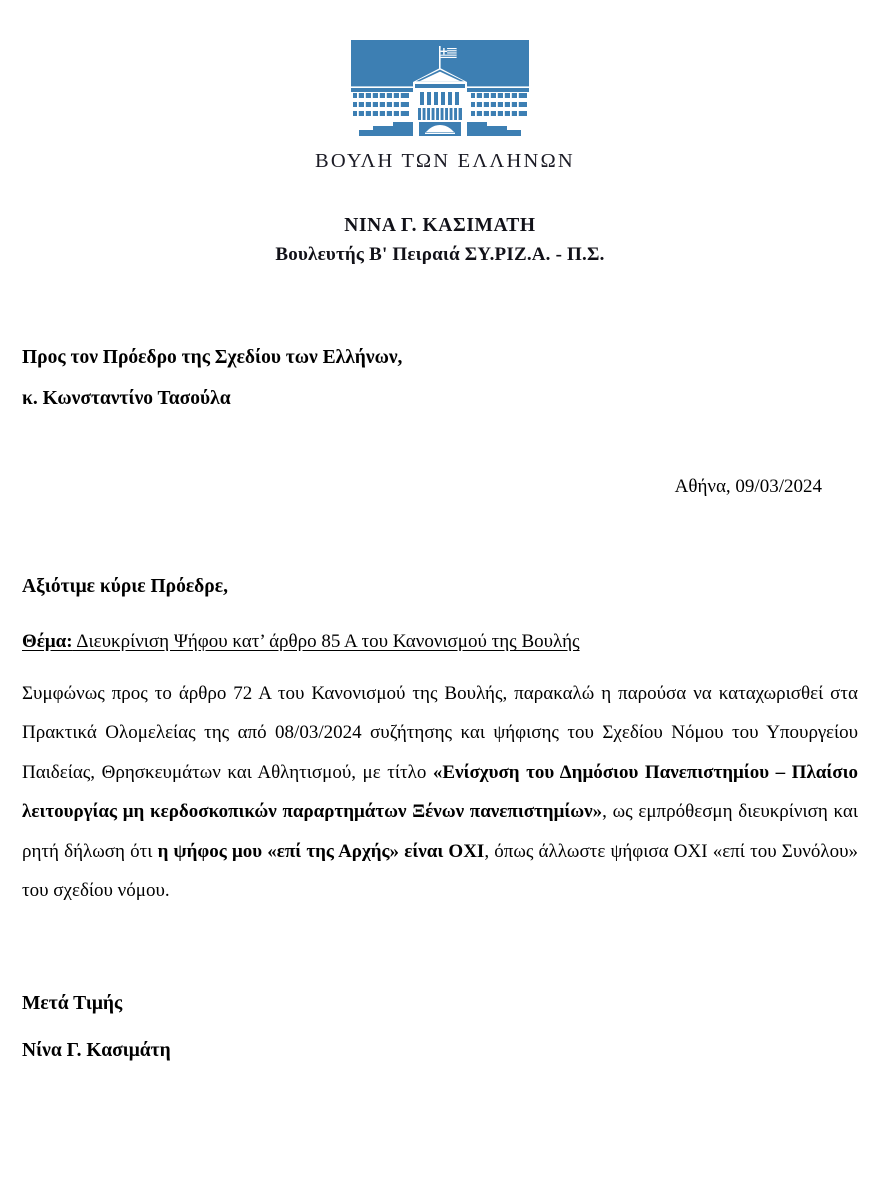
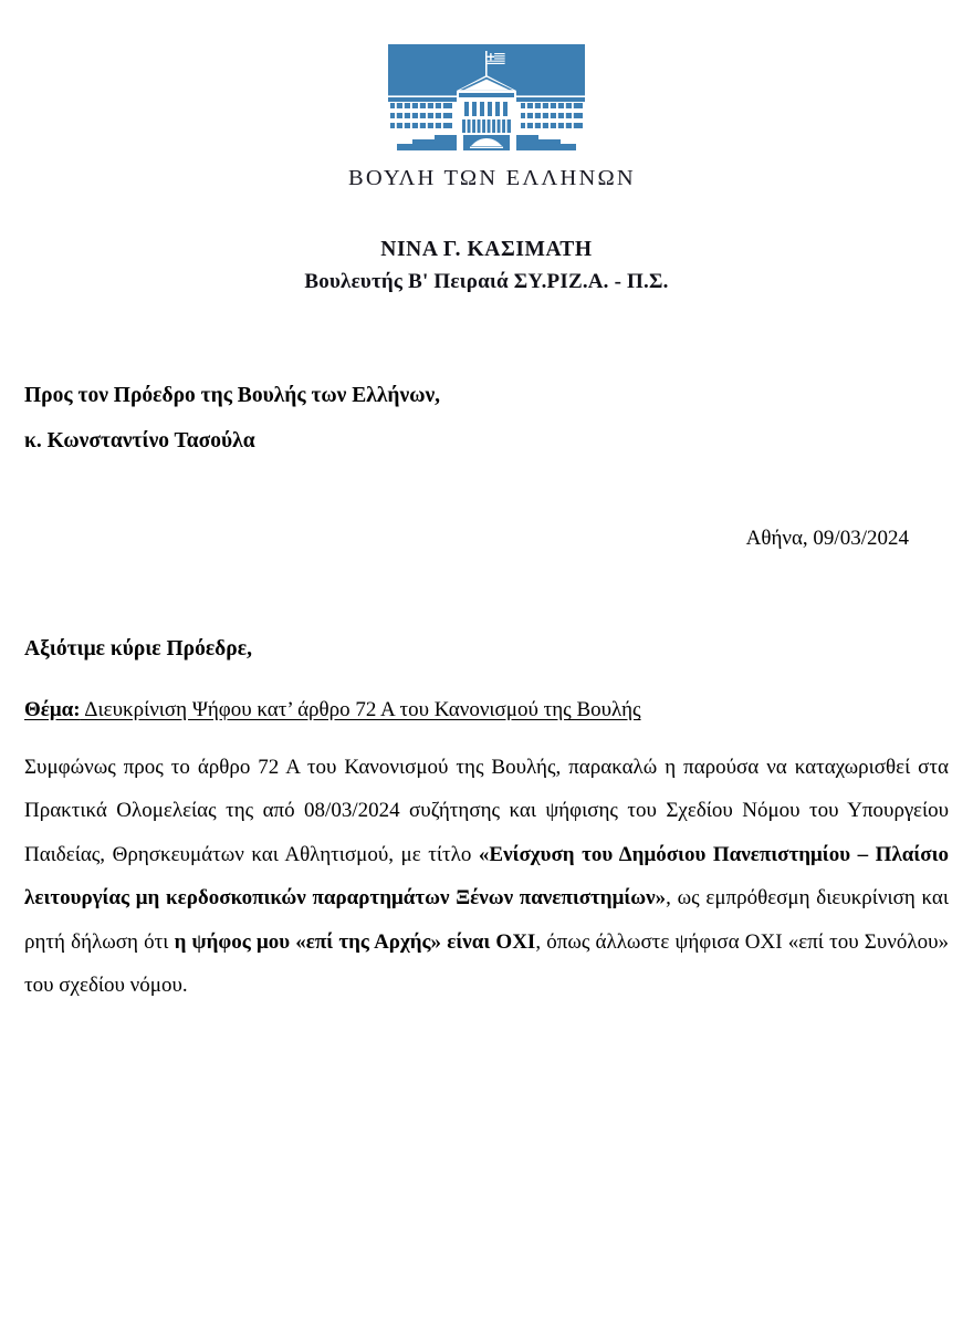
  ΒΟΥΛΗ ΤΩΝ ΕΛΛΗΝΩΝ
  ΝΙΝΑ Γ. ΚΑΣΙΜΑΤΗ
  Βουλευτής Β' Πειραιά ΣΥ.ΡΙΖ.Α. - Π.Σ.
- Προς τον Πρόεδρο της Σχεδίου των Ελλήνων,
+ Προς τον Πρόεδρο της Βουλής των Ελλήνων,
  κ. Κωνσταντίνο Τασούλα
  Αθήνα, 09/03/2024
  Αξιότιμε κύριε Πρόεδρε,
- Θέμα: Διευκρίνιση Ψήφου κατ’ άρθρο 85 Α του Κανονισμού της Βουλής
+ Θέμα: Διευκρίνιση Ψήφου κατ’ άρθρο 72 Α του Κανονισμού της Βουλής
  Συμφώνως προς το άρθρο 72 Α του Κανονισμού της Βουλής, παρακαλώ η παρούσα να καταχωρισθεί στα Πρακτικά Ολομελείας της από 08/03/2024 συζήτησης και ψήφισης του Σχεδίου Νόμου του Υπουργείου Παιδείας, Θρησκευμάτων και Αθλητισμού, με τίτλο «Ενίσχυση του Δημόσιου Πανεπιστημίου – Πλαίσιο λειτουργίας μη κερδοσκοπικών παραρτημάτων Ξένων πανεπιστημίων», ως εμπρόθεσμη διευκρίνιση και ρητή δήλωση ότι η ψήφος μου «επί της Αρχής» είναι ΟΧΙ, όπως άλλωστε ψήφισα ΟΧΙ «επί του Συνόλου» του σχεδίου νόμου.
- Μετά Τιμής
- Νίνα Γ. Κασιμάτη
